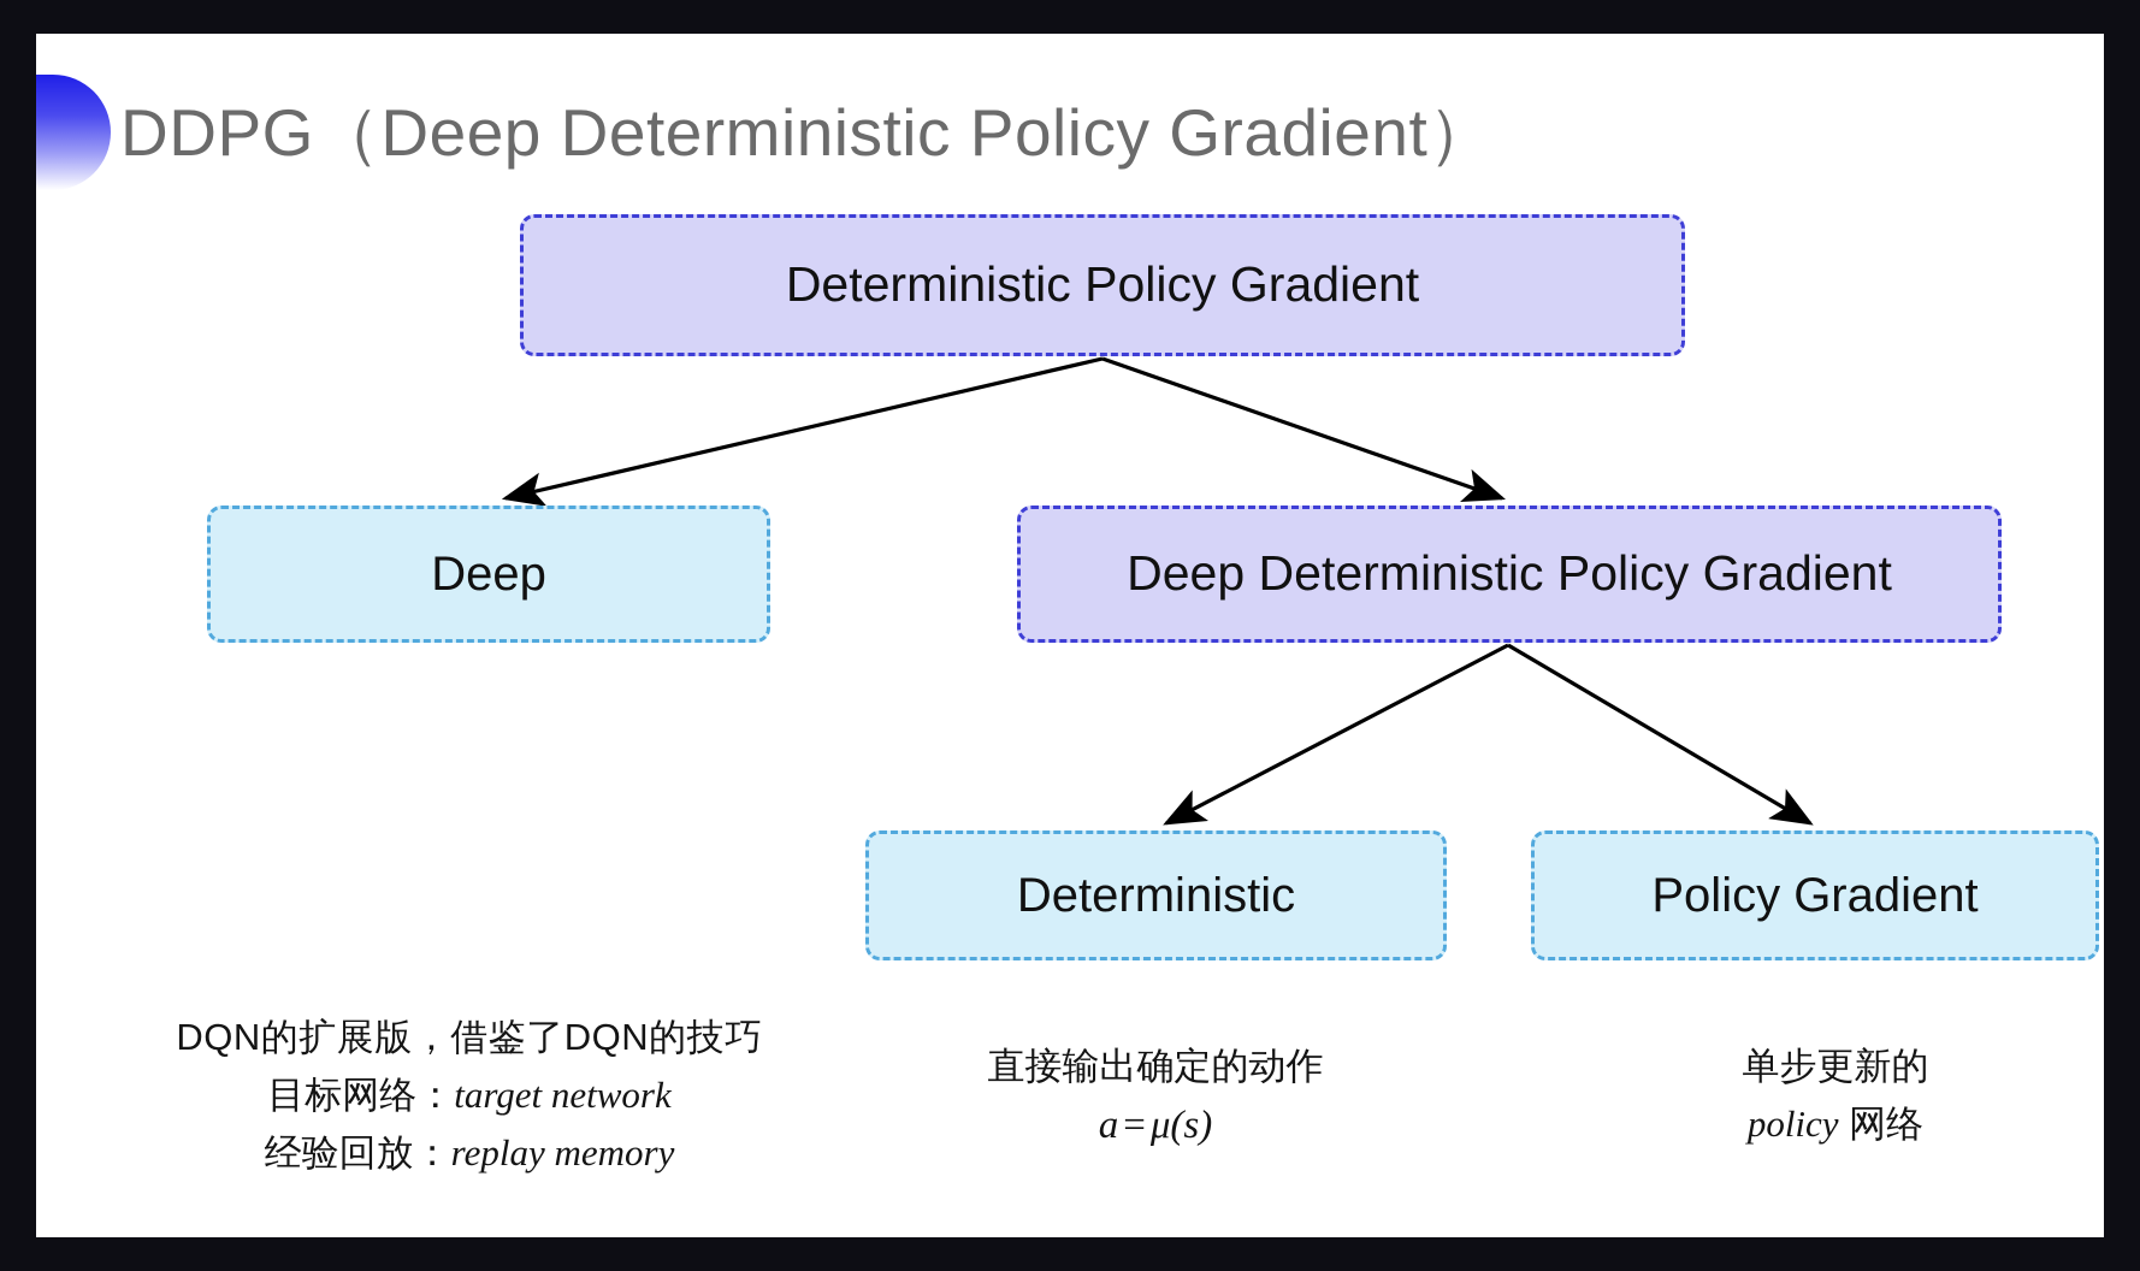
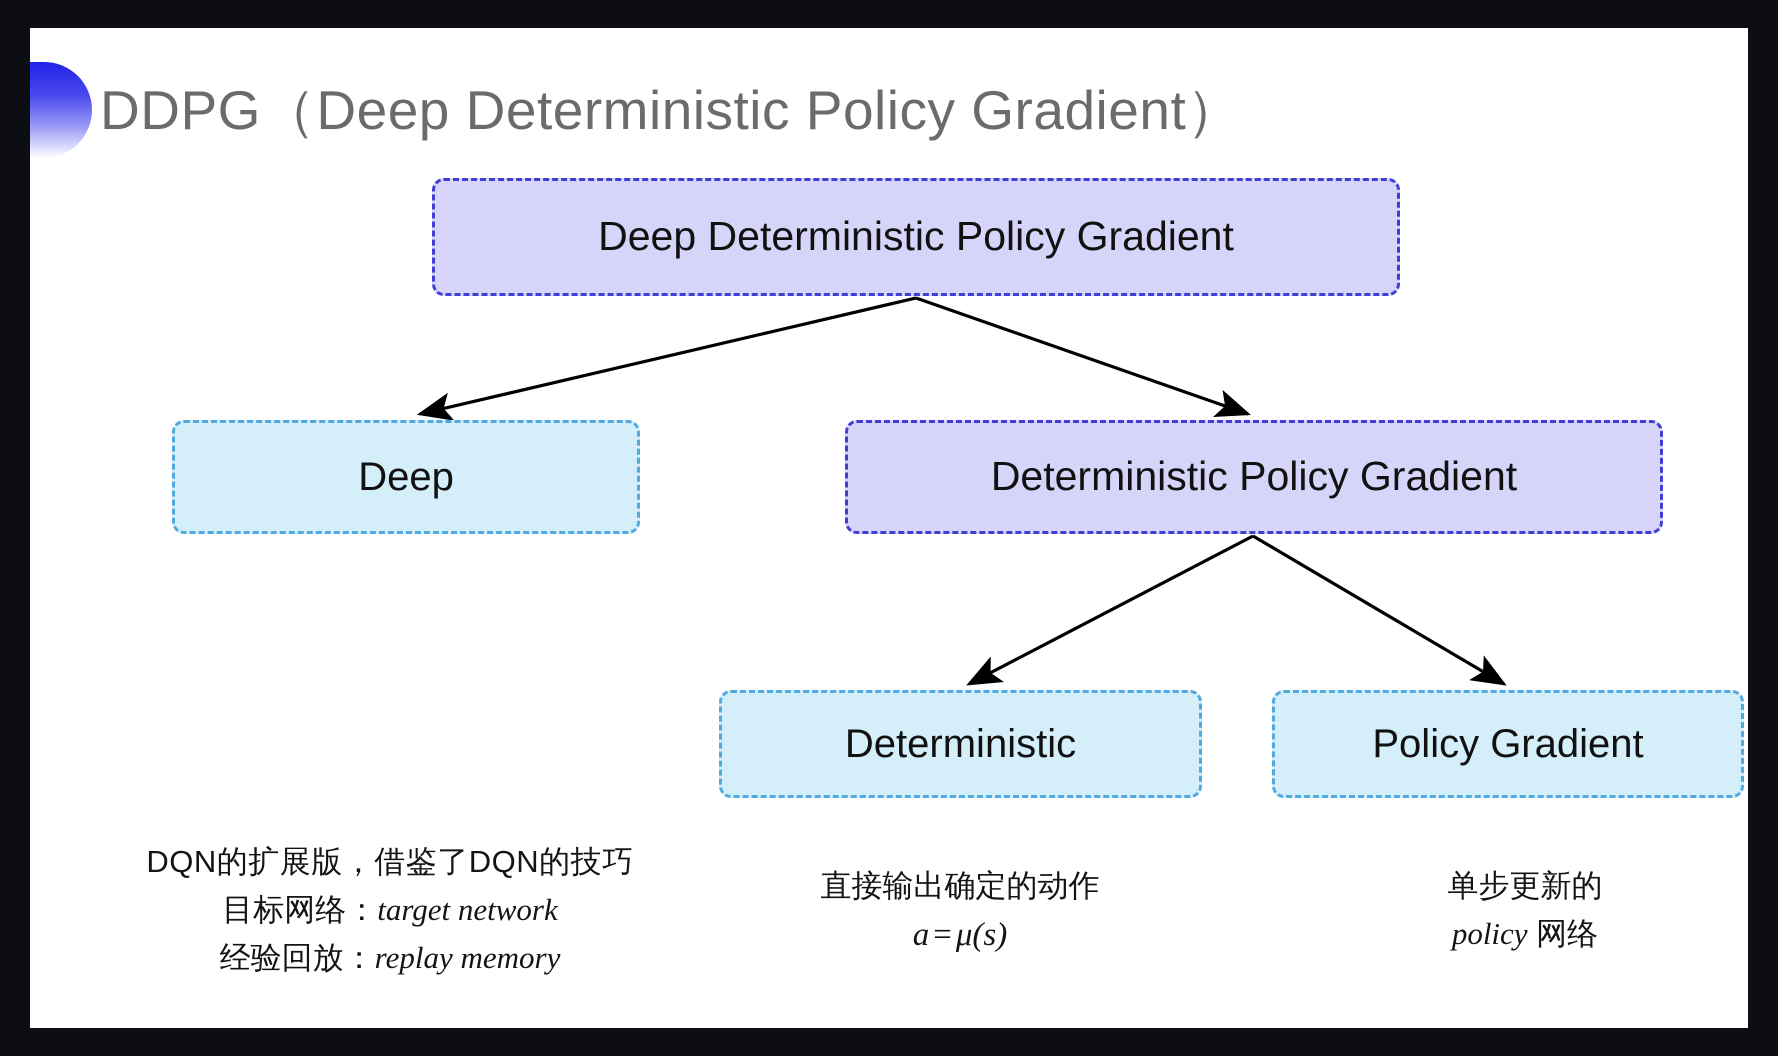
  DDPG（Deep Deterministic Policy Gradient）
- Deterministic Policy Gradient
+ Deep Deterministic Policy Gradient
  Deep
- Deep Deterministic Policy Gradient
+ Deterministic Policy Gradient
  Deterministic
  Policy Gradient
  DQN的扩展版，借鉴了DQN的技巧
  目标网络：target network
  经验回放：replay memory
  直接输出确定的动作
  a=μ(s)
  单步更新的
  policy 网络
